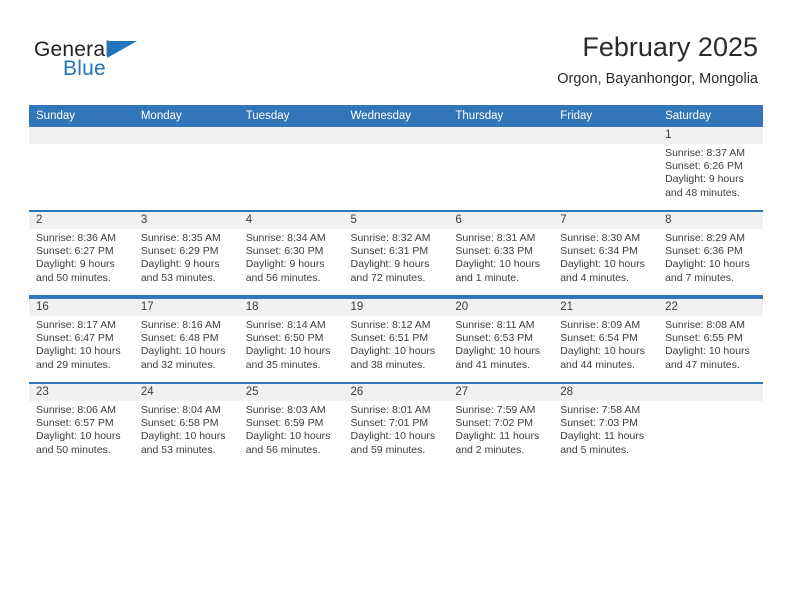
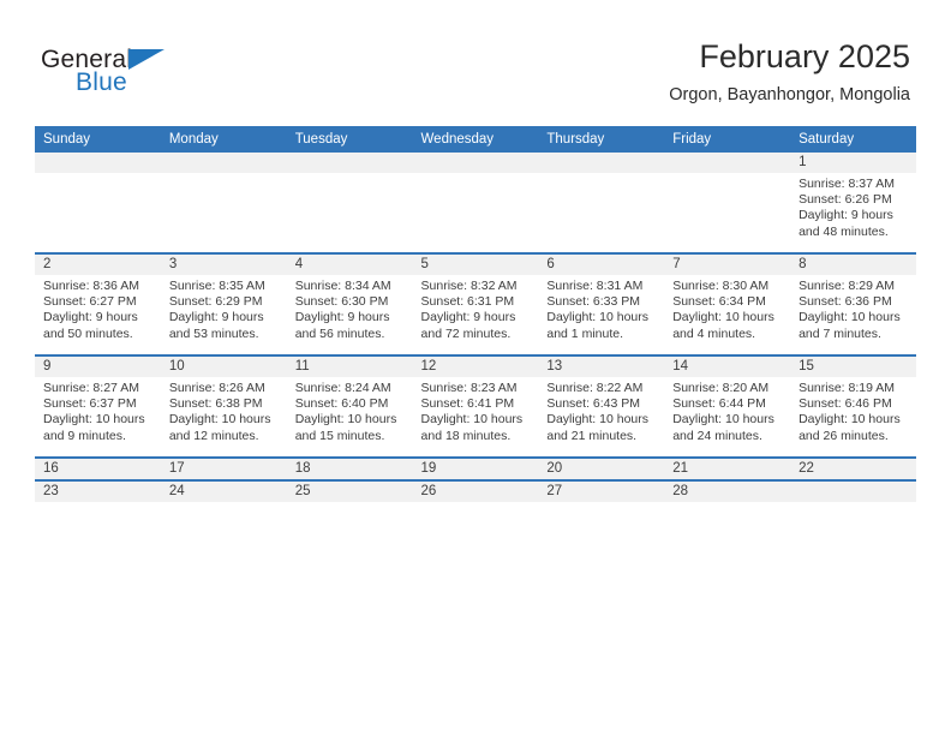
  General
  Blue
  February 2025
  Orgon, Bayanhongor, Mongolia
  Sunday	Monday	Tuesday	Wednesday	Thursday	Friday	Saturday
  						1
  						Sunrise: 8:37 AMSunset: 6:26 PMDaylight: 9 hoursand 48 minutes.
  2	3	4	5	6	7	8
  Sunrise: 8:36 AMSunset: 6:27 PMDaylight: 9 hoursand 50 minutes.	Sunrise: 8:35 AMSunset: 6:29 PMDaylight: 9 hoursand 53 minutes.	Sunrise: 8:34 AMSunset: 6:30 PMDaylight: 9 hoursand 56 minutes.	Sunrise: 8:32 AMSunset: 6:31 PMDaylight: 9 hoursand 72 minutes.	Sunrise: 8:31 AMSunset: 6:33 PMDaylight: 10 hoursand 1 minute.	Sunrise: 8:30 AMSunset: 6:34 PMDaylight: 10 hoursand 4 minutes.	Sunrise: 8:29 AMSunset: 6:36 PMDaylight: 10 hoursand 7 minutes.
+ 9	10	11	12	13	14	15
+ Sunrise: 8:27 AMSunset: 6:37 PMDaylight: 10 hoursand 9 minutes.	Sunrise: 8:26 AMSunset: 6:38 PMDaylight: 10 hoursand 12 minutes.	Sunrise: 8:24 AMSunset: 6:40 PMDaylight: 10 hoursand 15 minutes.	Sunrise: 8:23 AMSunset: 6:41 PMDaylight: 10 hoursand 18 minutes.	Sunrise: 8:22 AMSunset: 6:43 PMDaylight: 10 hoursand 21 minutes.	Sunrise: 8:20 AMSunset: 6:44 PMDaylight: 10 hoursand 24 minutes.	Sunrise: 8:19 AMSunset: 6:46 PMDaylight: 10 hoursand 26 minutes.
  16	17	18	19	20	21	22
- Sunrise: 8:17 AMSunset: 6:47 PMDaylight: 10 hoursand 29 minutes.	Sunrise: 8:16 AMSunset: 6:48 PMDaylight: 10 hoursand 32 minutes.	Sunrise: 8:14 AMSunset: 6:50 PMDaylight: 10 hoursand 35 minutes.	Sunrise: 8:12 AMSunset: 6:51 PMDaylight: 10 hoursand 38 minutes.	Sunrise: 8:11 AMSunset: 6:53 PMDaylight: 10 hoursand 41 minutes.	Sunrise: 8:09 AMSunset: 6:54 PMDaylight: 10 hoursand 44 minutes.	Sunrise: 8:08 AMSunset: 6:55 PMDaylight: 10 hoursand 47 minutes.
  23	24	25	26	27	28
- Sunrise: 8:06 AMSunset: 6:57 PMDaylight: 10 hoursand 50 minutes.	Sunrise: 8:04 AMSunset: 6:58 PMDaylight: 10 hoursand 53 minutes.	Sunrise: 8:03 AMSunset: 6:59 PMDaylight: 10 hoursand 56 minutes.	Sunrise: 8:01 AMSunset: 7:01 PMDaylight: 10 hoursand 59 minutes.	Sunrise: 7:59 AMSunset: 7:02 PMDaylight: 11 hoursand 2 minutes.	Sunrise: 7:58 AMSunset: 7:03 PMDaylight: 11 hoursand 5 minutes.
